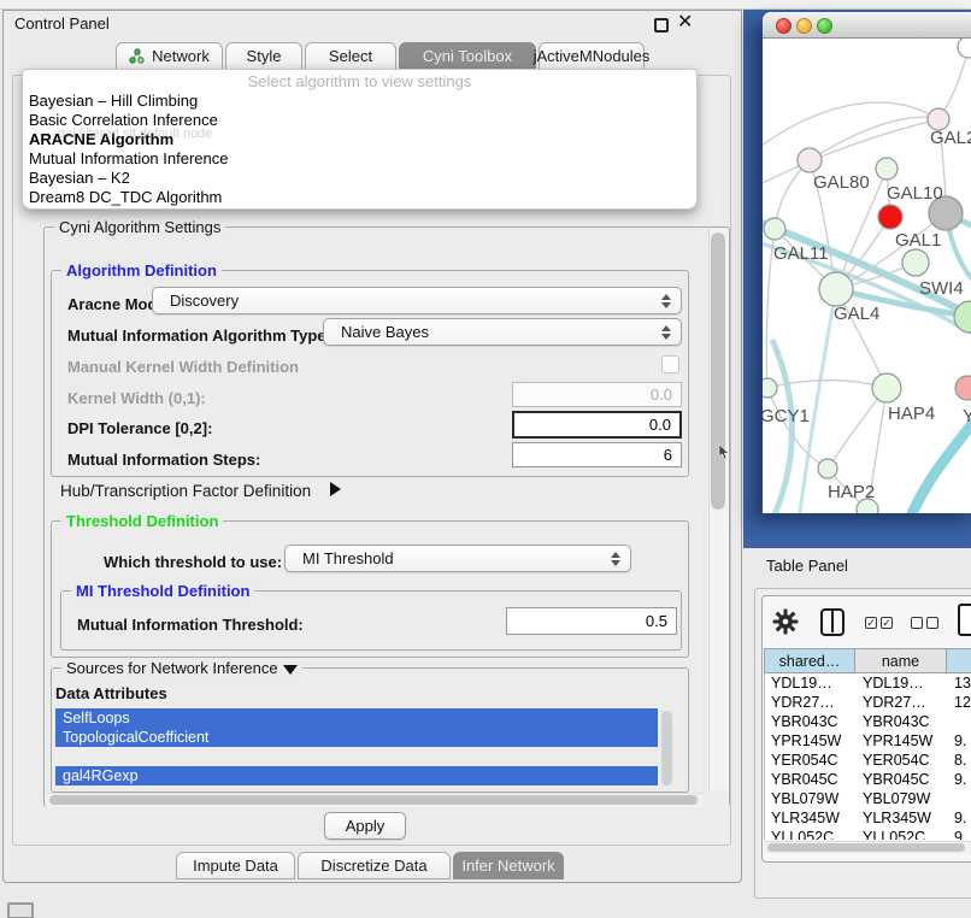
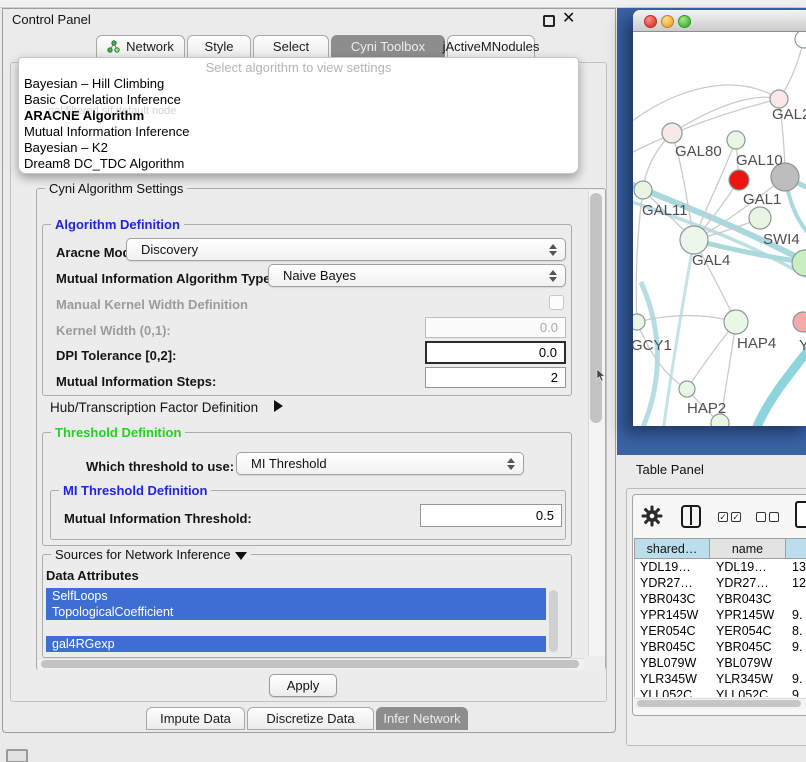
  Control Panel
  ✕
  Network
  Style
  Select
  Cyni Toolbox
  jActiveMNodules
  Select algorithm to view settings
  Bayesian – Hill Climbing
  Basic Correlation Inference
  ARACNE Algorithm
  Mutual Information Inference
  Bayesian – K2
  Dream8 DC_TDC Algorithm
  gal filtered.sif default node
  Cyni Algorithm Settings
  Algorithm Definition
  Aracne Mo
  Discovery
  Mutual Information Algorithm Type
  Naive Bayes
  Manual Kernel Width Definition
  Kernel Width (0,1):
  0.0
  DPI Tolerance [0,2]:
  0.0
  Mutual Information Steps:
- 6
+ 2
  Hub/Transcription Factor Definition
  Threshold Definition
  Which threshold to use:
  MI Threshold
  MI Threshold Definition
  Mutual Information Threshold:
  0.5
  Sources for Network Inference
  Data Attributes
  SelfLoops
  TopologicalCoefficient
  gal4RGexp
  Apply
  Impute Data
  Discretize Data
  Infer Network
  GAL
  GAL80
  GAL10
  GAL1
  GAL11
  SWI4
  GAL4
  GCY1
  HAP4
  Y
  HAP2
  Table Panel
  ✓
  ✓
  shared…
  name
  YDL19…
  YDL19…
  13
  YDR27…
  YDR27…
  12
  YBR043C
  YBR043C
  YPR145W
  YPR145W
  9.
  YER054C
  YER054C
  8.
  YBR045C
  YBR045C
  9.
  YBL079W
  YBL079W
  YLR345W
  YLR345W
  9.
  YLL052C
  YLL052C
  9
